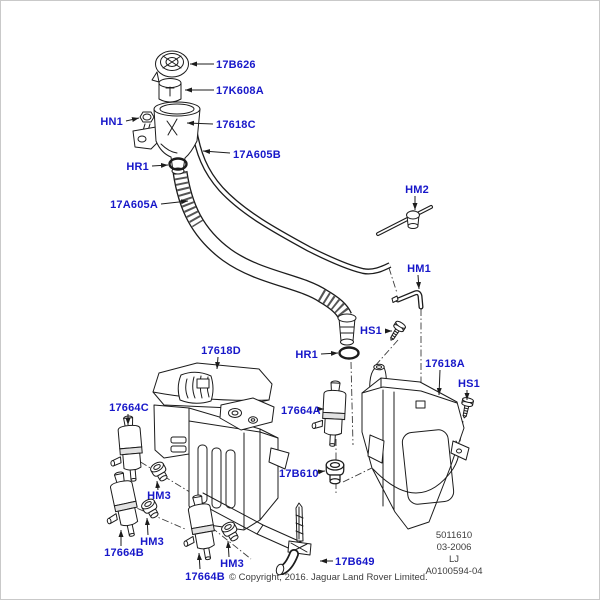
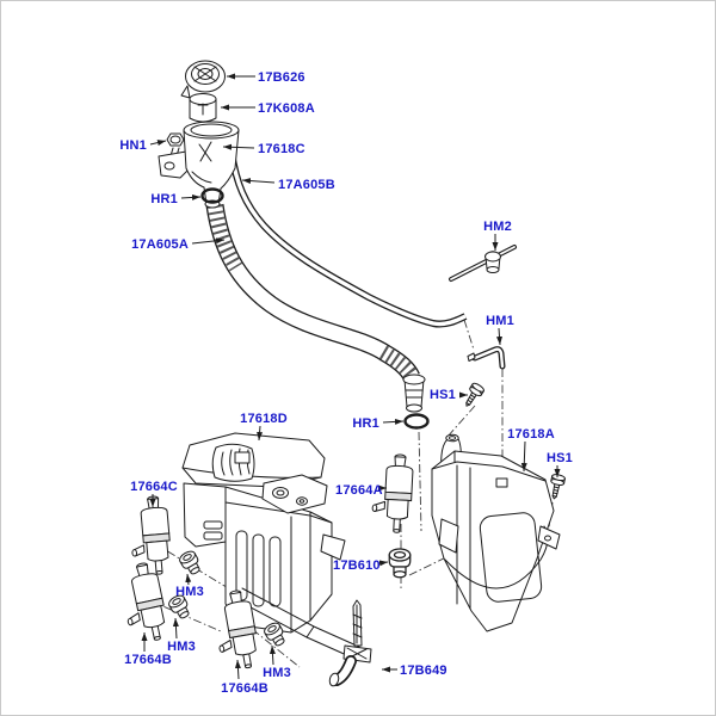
  17B626
  17K608A
  HN1
  17618C
  HR1
  17A605B
  17A605A
  HM2
  HM1
  HS1
  17618D
  HR1
  17664C
  17664A
  17B610
  HM3
  17664B
  HM3
  17664B
  HM3
  17B649
  17618A
  HS1
- 5011610
- 03-2006
- LJ
- A0100594-04
- © Copyright, 2016. Jaguar Land Rover Limited.
